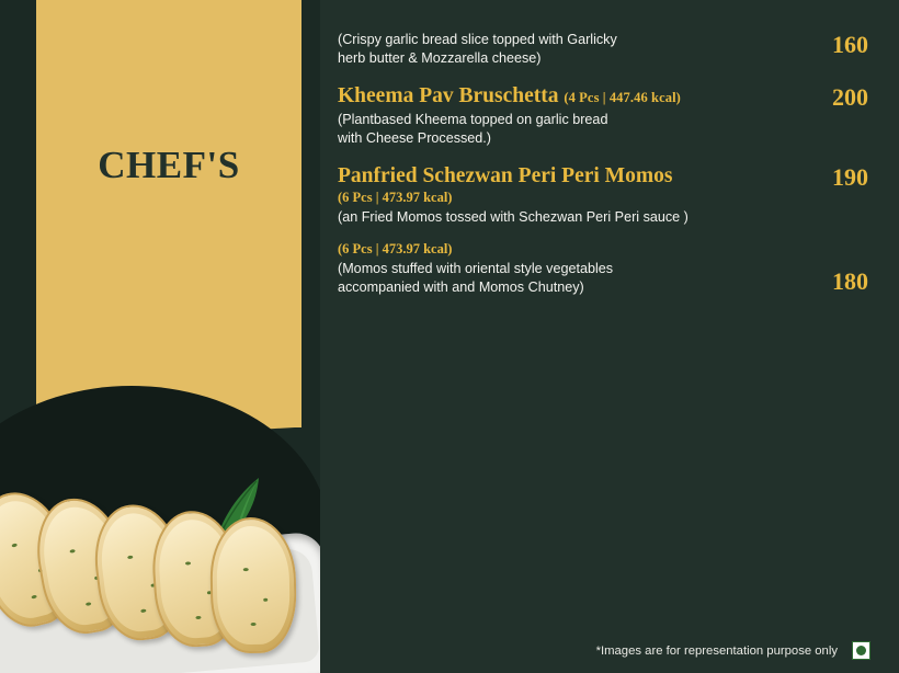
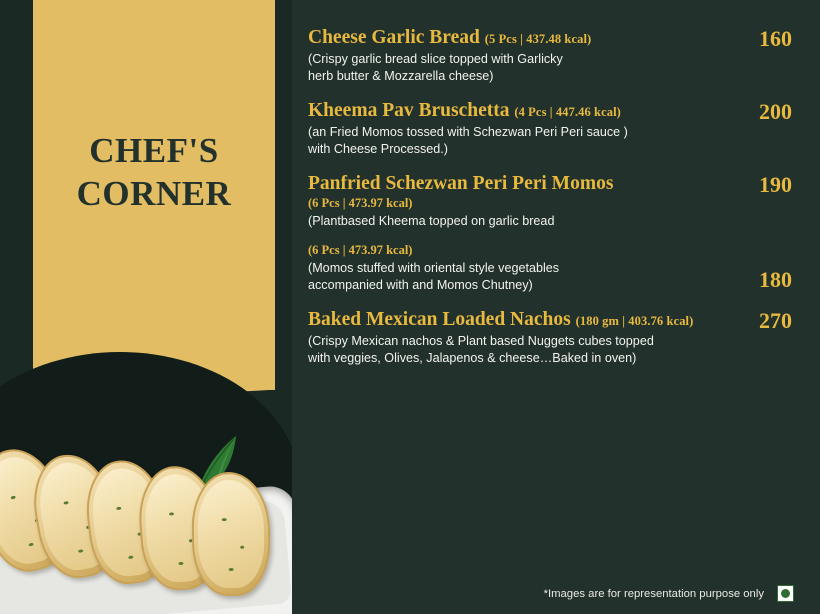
  CHEF'S
+ CORNER
+ Cheese Garlic Bread (5 Pcs | 437.48 kcal)
  (Crispy garlic bread slice topped with Garlicky
  herb butter & Mozzarella cheese)
  160
  Kheema Pav Bruschetta (4 Pcs | 447.46 kcal)
- (Plantbased Kheema topped on garlic bread
+ (an Fried Momos tossed with Schezwan Peri Peri sauce )
  with Cheese Processed.)
  200
  Panfried Schezwan Peri Peri Momos
  (6 Pcs | 473.97 kcal)
- (an Fried Momos tossed with Schezwan Peri Peri sauce )
+ (Plantbased Kheema topped on garlic bread
  190
  (6 Pcs | 473.97 kcal)
  (Momos stuffed with oriental style vegetables
  accompanied with and Momos Chutney)
  180
+ Baked Mexican Loaded Nachos (180 gm | 403.76 kcal)
+ (Crispy Mexican nachos & Plant based Nuggets cubes topped
+ with veggies, Olives, Jalapenos & cheese…Baked in oven)
+ 270
  *Images are for representation purpose only
